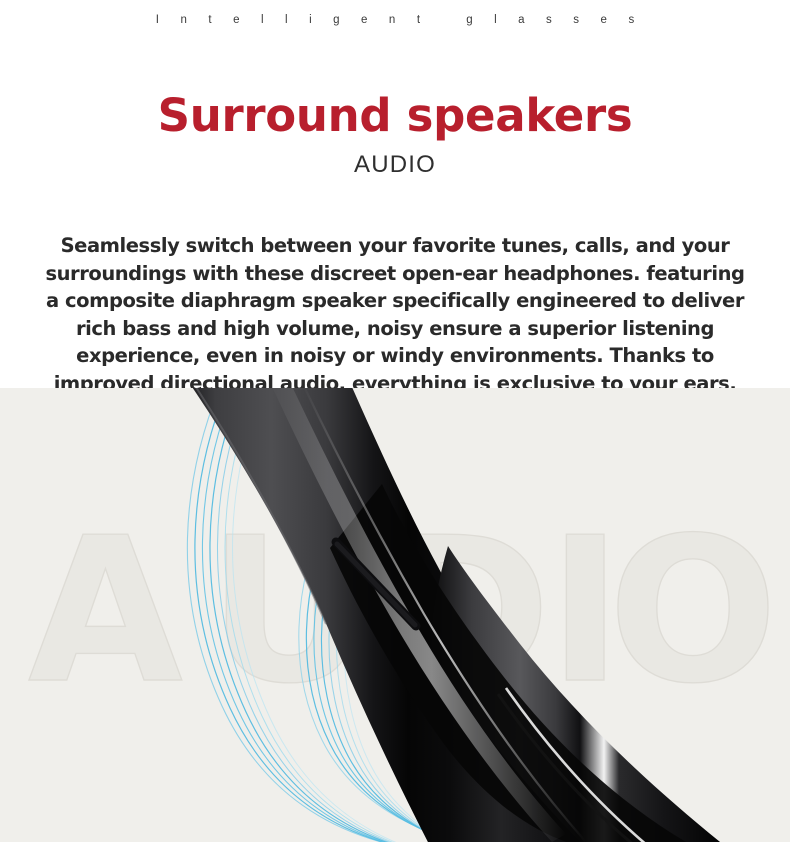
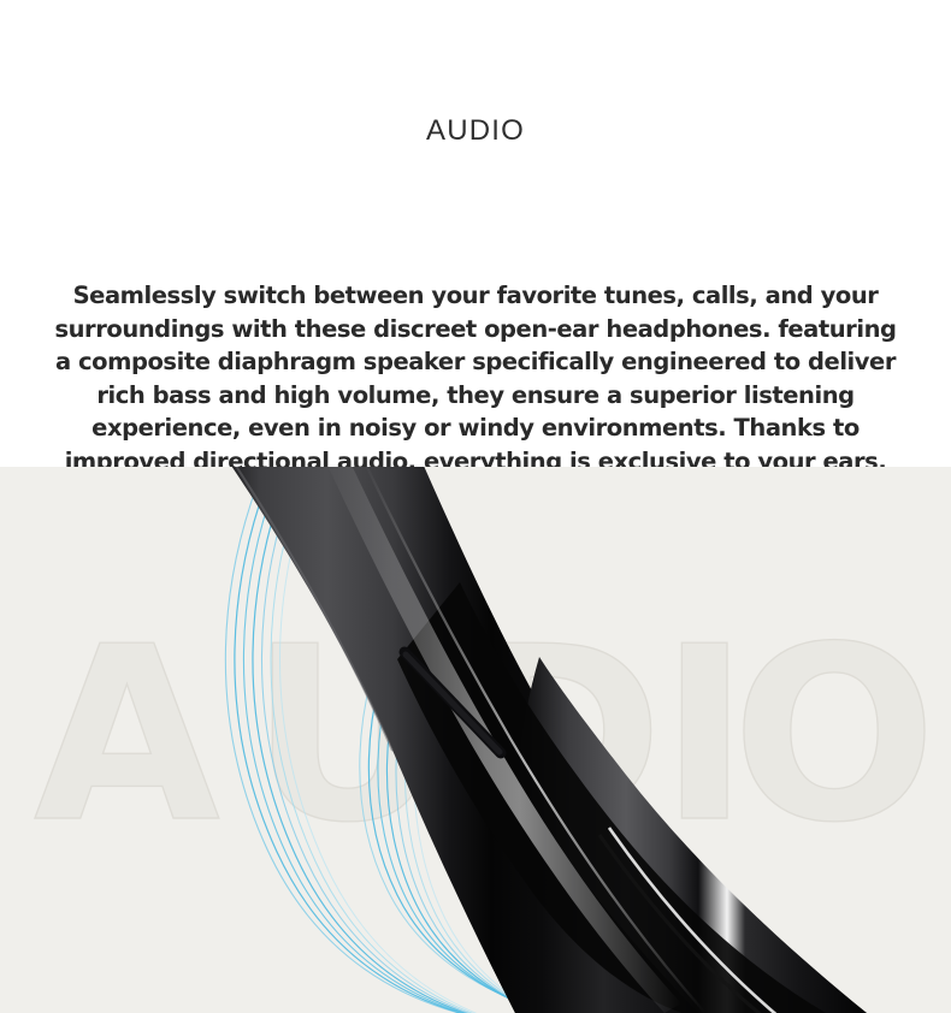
- Intelligent glasses
- Surround speakers
  AUDIO
- Seamlessly switch between your favorite tunes, calls, and your surroundings with these discreet open-ear headphones. featuring a composite diaphragm speaker specifically engineered to deliver rich bass and high volume, noisy ensure a superior listening experience, even in noisy or windy environments. Thanks to improved directional audio, everything is exclusive to your ears.
+ Seamlessly switch between your favorite tunes, calls, and your surroundings with these discreet open-ear headphones. featuring a composite diaphragm speaker specifically engineered to deliver rich bass and high volume, they ensure a superior listening experience, even in noisy or windy environments. Thanks to improved directional audio, everything is exclusive to your ears.
  U
  I
